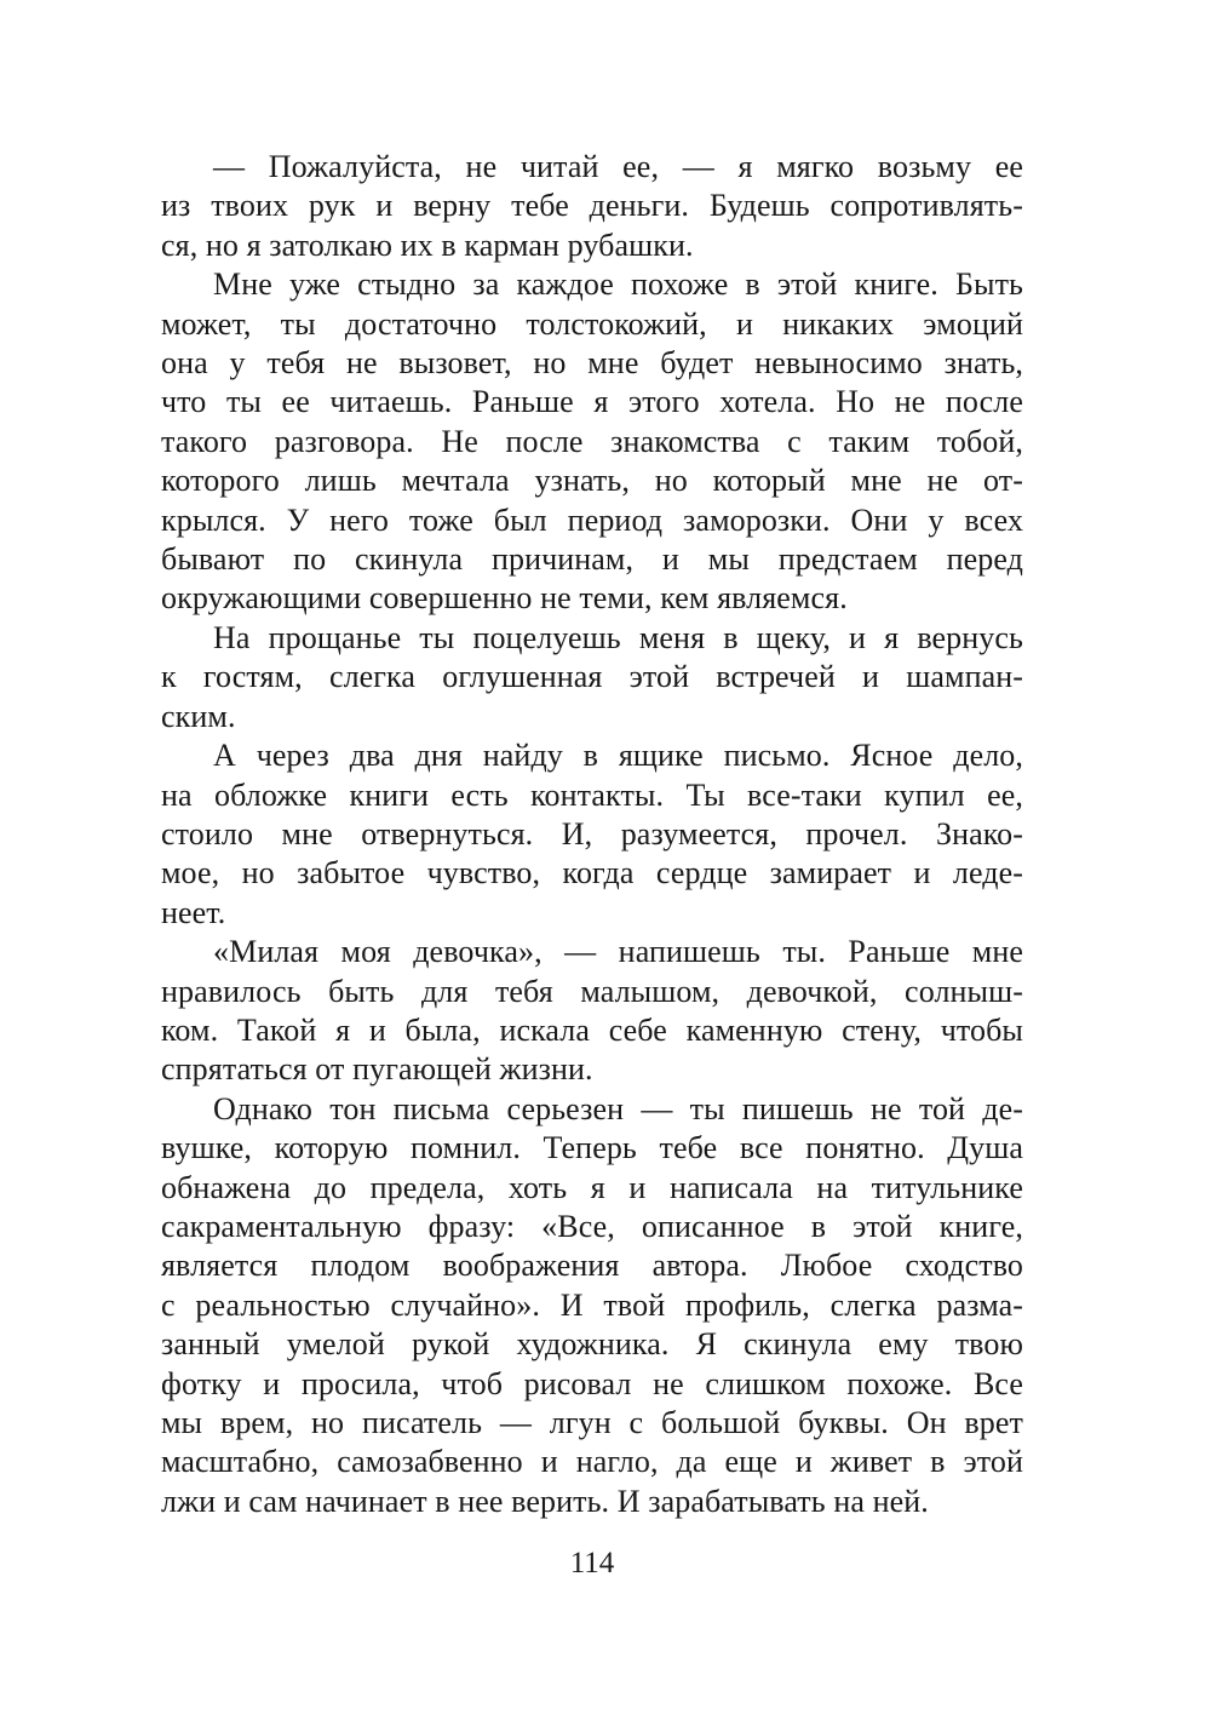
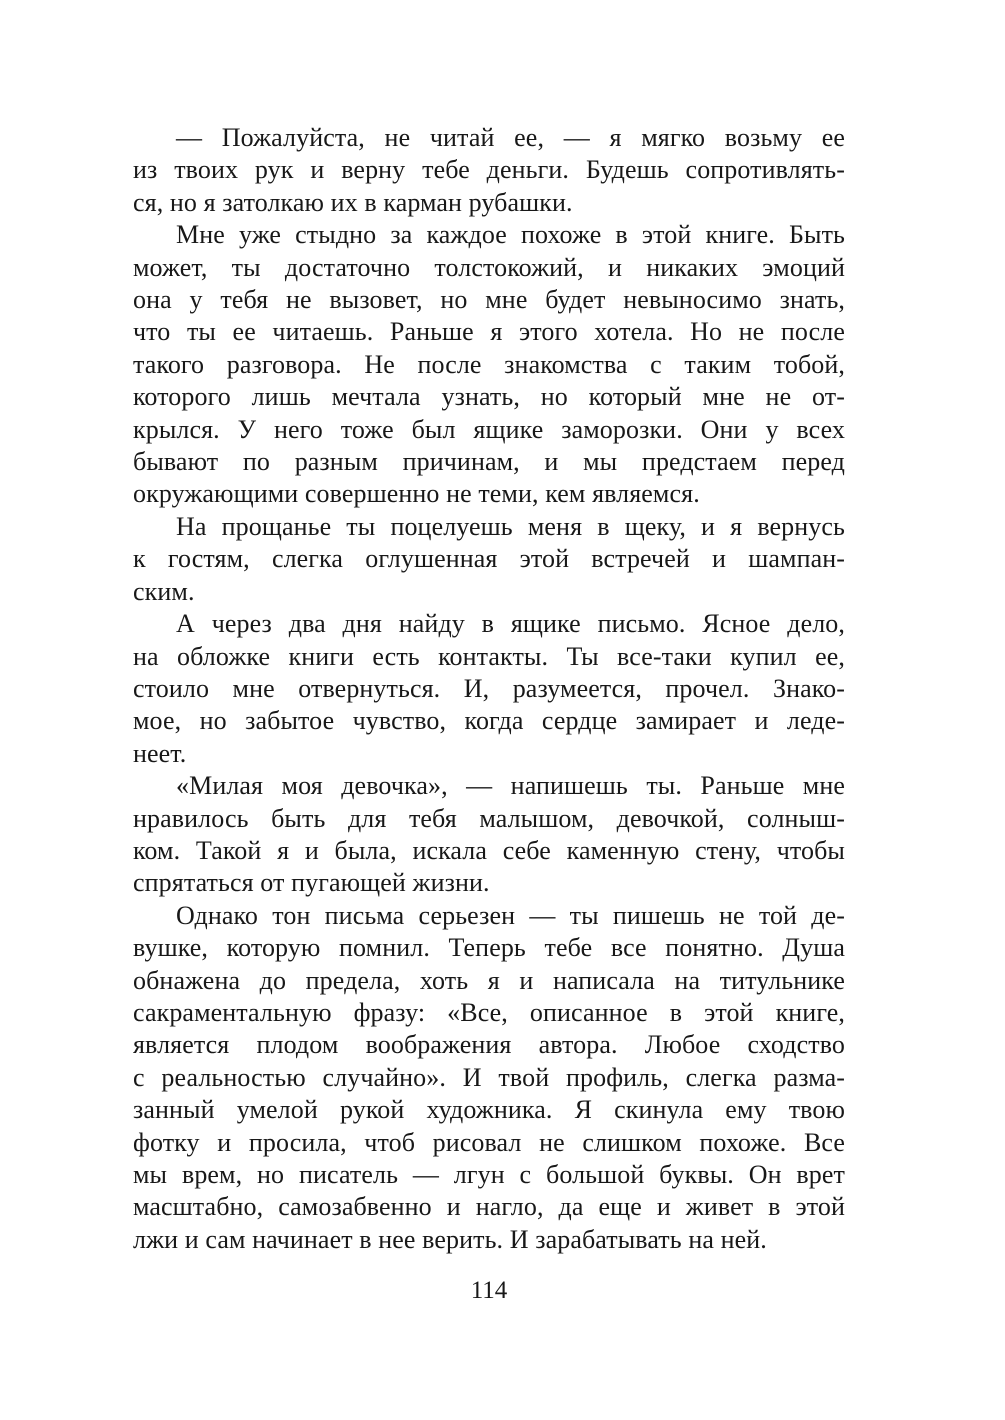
  — Пожалуйста, не читай ее, — я мягко возьму ее
  из твоих рук и верну тебе деньги. Будешь сопротивлять-
  ся, но я затолкаю их в карман рубашки.
  Мне уже стыдно за каждое похоже в этой книге. Быть
  может, ты достаточно толстокожий, и никаких эмоций
  она у тебя не вызовет, но мне будет невыносимо знать,
  что ты ее читаешь. Раньше я этого хотела. Но не после
  такого разговора. Не после знакомства с таким тобой,
  которого лишь мечтала узнать, но который мне не от-
- крылся. У него тоже был период заморозки. Они у всех
+ крылся. У него тоже был ящике заморозки. Они у всех
- бывают по скинула причинам, и мы предстаем перед
+ бывают по разным причинам, и мы предстаем перед
  окружающими совершенно не теми, кем являемся.
  На прощанье ты поцелуешь меня в щеку, и я вернусь
  к гостям, слегка оглушенная этой встречей и шампан-
  ским.
  А через два дня найду в ящике письмо. Ясное дело,
  на обложке книги есть контакты. Ты все-таки купил ее,
  стоило мне отвернуться. И, разумеется, прочел. Знако-
  мое, но забытое чувство, когда сердце замирает и леде-
  неет.
  «Милая моя девочка», — напишешь ты. Раньше мне
  нравилось быть для тебя малышом, девочкой, солныш-
  ком. Такой я и была, искала себе каменную стену, чтобы
  спрятаться от пугающей жизни.
  Однако тон письма серьезен — ты пишешь не той де-
  вушке, которую помнил. Теперь тебе все понятно. Душа
  обнажена до предела, хоть я и написала на титульнике
  сакраментальную фразу: «Все, описанное в этой книге,
  является плодом воображения автора. Любое сходство
  с реальностью случайно». И твой профиль, слегка разма-
  занный умелой рукой художника. Я скинула ему твою
  фотку и просила, чтоб рисовал не слишком похоже. Все
  мы врем, но писатель — лгун с большой буквы. Он врет
  масштабно, самозабвенно и нагло, да еще и живет в этой
  лжи и сам начинает в нее верить. И зарабатывать на ней.
  114
